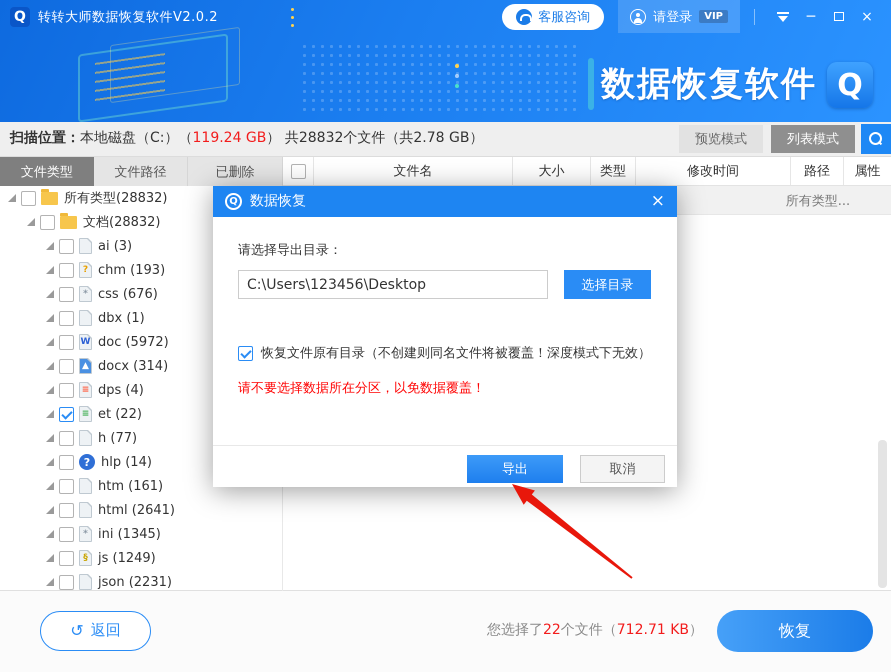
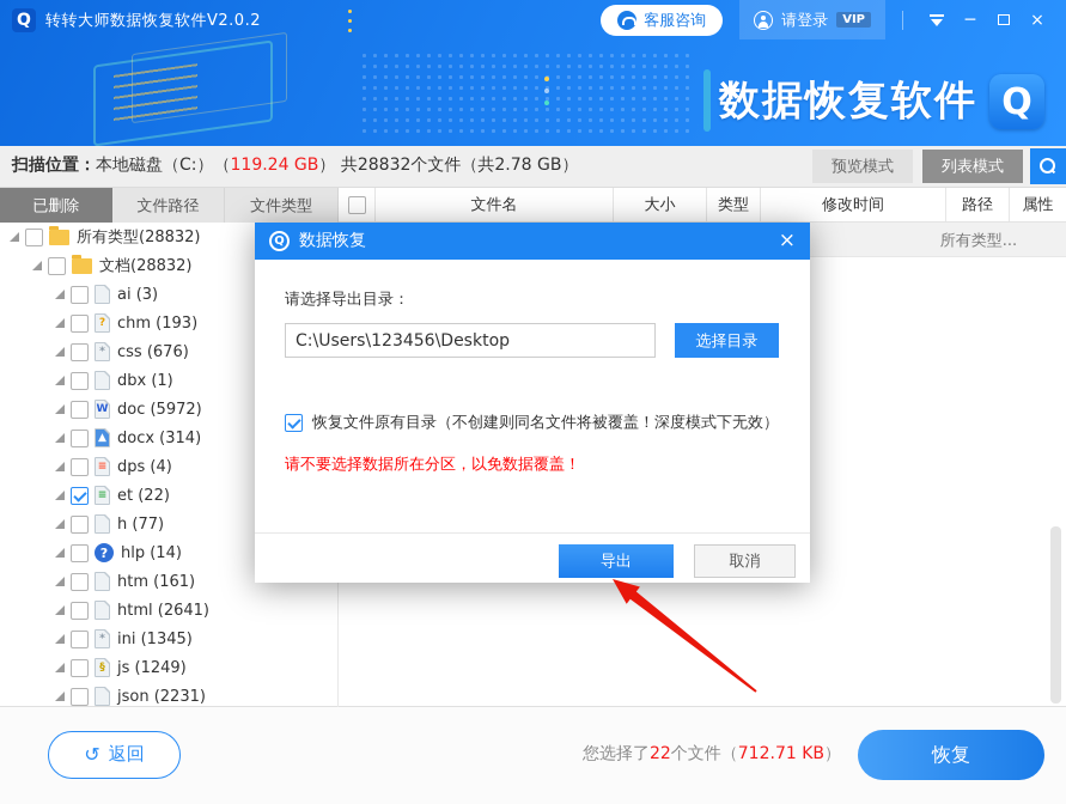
  Q
  转转大师数据恢复软件V2.0.2
  客服咨询
  请登录
  VIP
  ─
  ×
  数据恢复软件
  Q
  扫描位置：本地磁盘（C:）（119.24 GB） 共28832个文件（共2.78 GB）
  预览模式
  列表模式
- 文件类型
+ 已删除
  文件路径
- 已删除
+ 文件类型
  文件名
  大小
  类型
  修改时间
  路径
  属性
  所有类型...
  所有类型(28832)
  文档(28832)
  ai (3)
  ?
  chm (193)
  *
  css (676)
  dbx (1)
  W
  doc (5972)
  ▲
  docx (314)
  ≡
  dps (4)
  ≡
  et (22)
  h (77)
  ?
  hlp (14)
  htm (161)
  html (2641)
  *
  ini (1345)
  §
  js (1249)
  json (2231)
  Q
  数据恢复
  ×
  请选择导出目录：
  C:\Users\123456\Desktop
  选择目录
  恢复文件原有目录（不创建则同名文件将被覆盖！深度模式下无效）
  请不要选择数据所在分区，以免数据覆盖！
  导出
  取消
  ↺
  返回
  您选择了22个文件（712.71 KB）
  恢复
